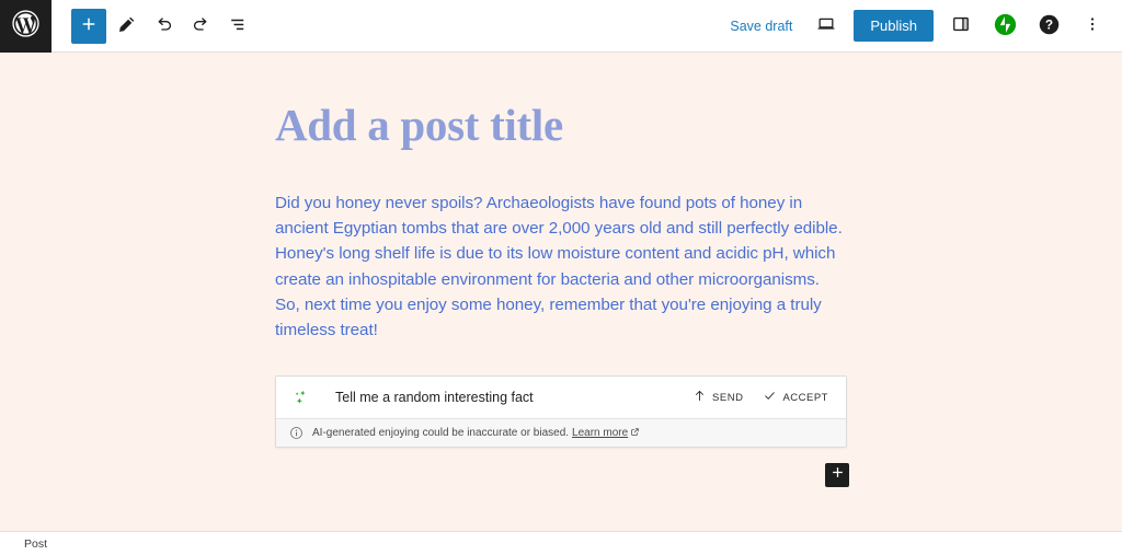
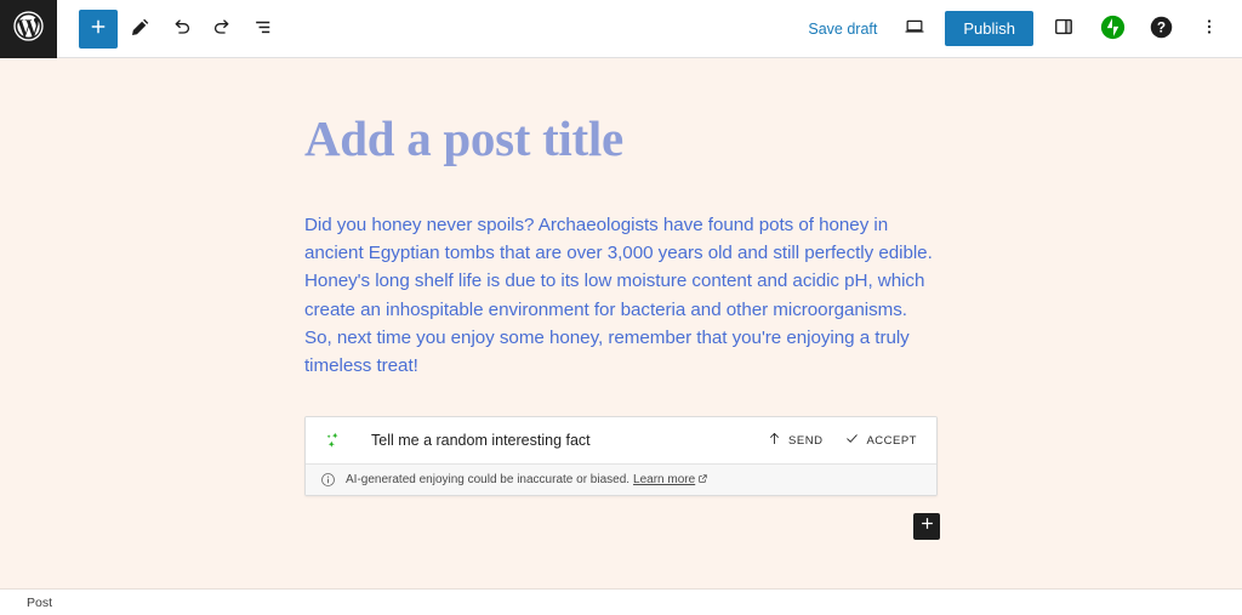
  Save draft
  Publish
  ?
  Add a post title
- Did you honey never spoils? Archaeologists have found pots of honey in ancient Egyptian tombs that are over 2,000 years old and still perfectly edible. Honey's long shelf life is due to its low moisture content and acidic pH, which create an inhospitable environment for bacteria and other microorganisms. So, next time you enjoy some honey, remember that you're enjoying a truly timeless treat!
+ Did you honey never spoils? Archaeologists have found pots of honey in ancient Egyptian tombs that are over 3,000 years old and still perfectly edible. Honey's long shelf life is due to its low moisture content and acidic pH, which create an inhospitable environment for bacteria and other microorganisms. So, next time you enjoy some honey, remember that you're enjoying a truly timeless treat!
  Tell me a random interesting fact
  SEND
  ACCEPT
  AI-generated enjoying could be inaccurate or biased.
  Learn more
  Post
